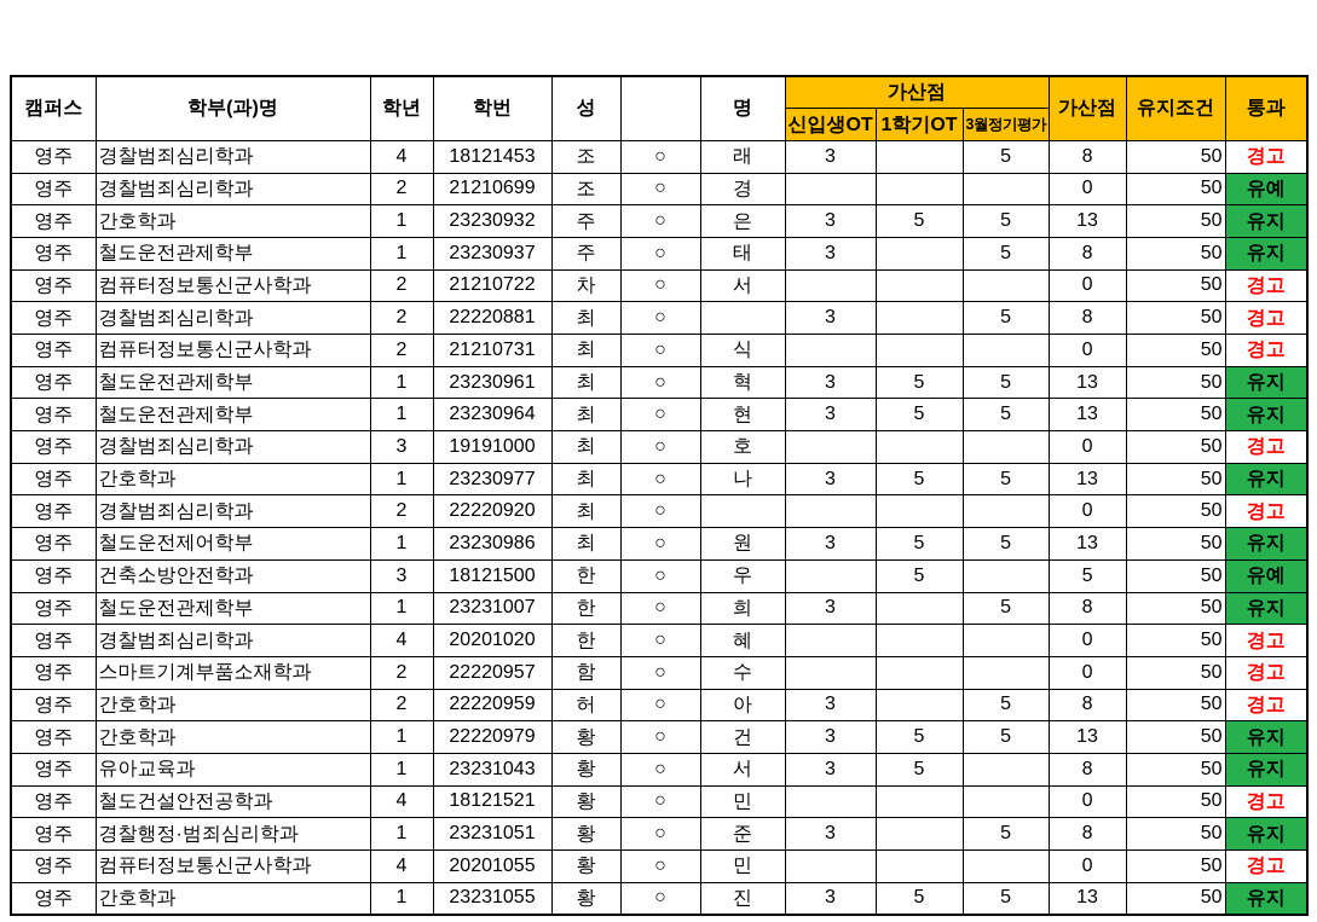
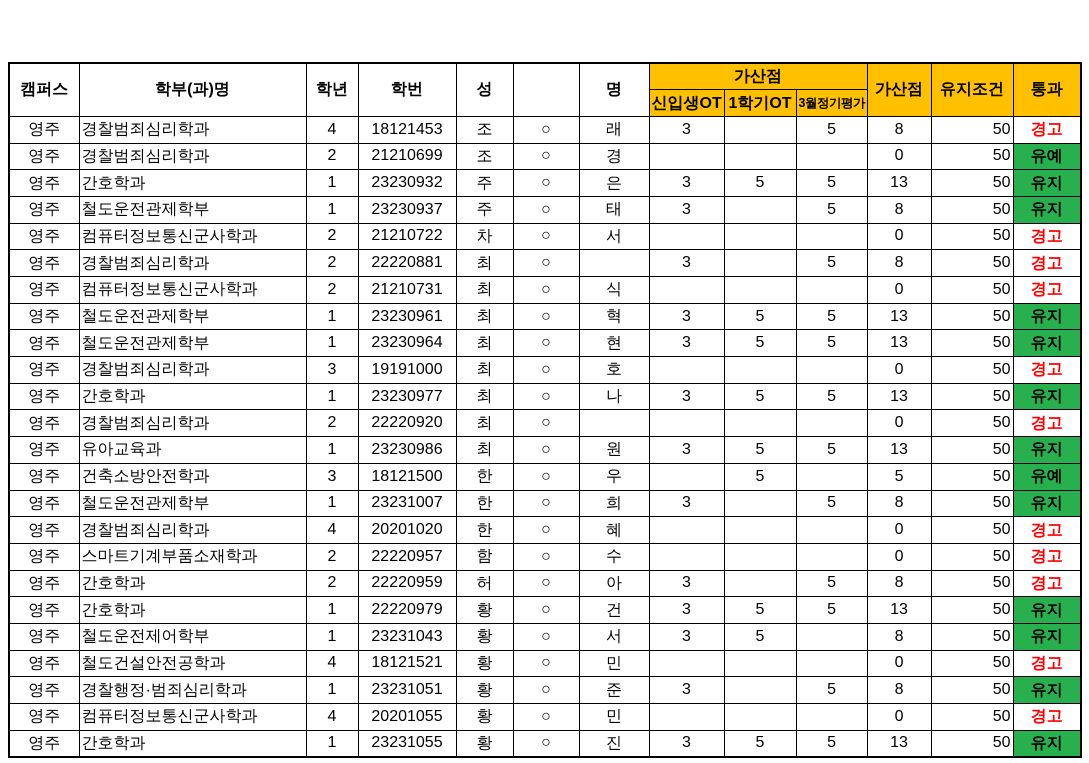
  캠퍼스	학부(과)명	학년	학번	성		명	가산점	가산점	유지조건	통과
  신입생OT	1학기OT	3월정기평가
  영주	경찰범죄심리학과	4	18121453	조	○	래	3		5	8	50	경고
  영주	경찰범죄심리학과	2	21210699	조	○	경				0	50	유예
  영주	간호학과	1	23230932	주	○	은	3	5	5	13	50	유지
  영주	철도운전관제학부	1	23230937	주	○	태	3		5	8	50	유지
  영주	컴퓨터정보통신군사학과	2	21210722	차	○	서				0	50	경고
  영주	경찰범죄심리학과	2	22220881	최	○		3		5	8	50	경고
  영주	컴퓨터정보통신군사학과	2	21210731	최	○	식				0	50	경고
  영주	철도운전관제학부	1	23230961	최	○	혁	3	5	5	13	50	유지
  영주	철도운전관제학부	1	23230964	최	○	현	3	5	5	13	50	유지
  영주	경찰범죄심리학과	3	19191000	최	○	호				0	50	경고
  영주	간호학과	1	23230977	최	○	나	3	5	5	13	50	유지
  영주	경찰범죄심리학과	2	22220920	최	○					0	50	경고
- 영주	철도운전제어학부	1	23230986	최	○	원	3	5	5	13	50	유지
+ 영주	유아교육과	1	23230986	최	○	원	3	5	5	13	50	유지
  영주	건축소방안전학과	3	18121500	한	○	우		5		5	50	유예
  영주	철도운전관제학부	1	23231007	한	○	희	3		5	8	50	유지
  영주	경찰범죄심리학과	4	20201020	한	○	혜				0	50	경고
  영주	스마트기계부품소재학과	2	22220957	함	○	수				0	50	경고
  영주	간호학과	2	22220959	허	○	아	3		5	8	50	경고
  영주	간호학과	1	22220979	황	○	건	3	5	5	13	50	유지
- 영주	유아교육과	1	23231043	황	○	서	3	5		8	50	유지
+ 영주	철도운전제어학부	1	23231043	황	○	서	3	5		8	50	유지
  영주	철도건설안전공학과	4	18121521	황	○	민				0	50	경고
  영주	경찰행정·범죄심리학과	1	23231051	황	○	준	3		5	8	50	유지
  영주	컴퓨터정보통신군사학과	4	20201055	황	○	민				0	50	경고
  영주	간호학과	1	23231055	황	○	진	3	5	5	13	50	유지
